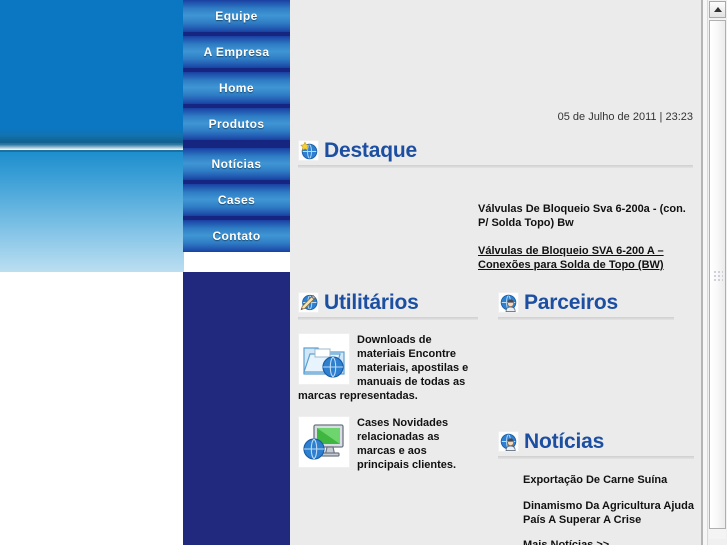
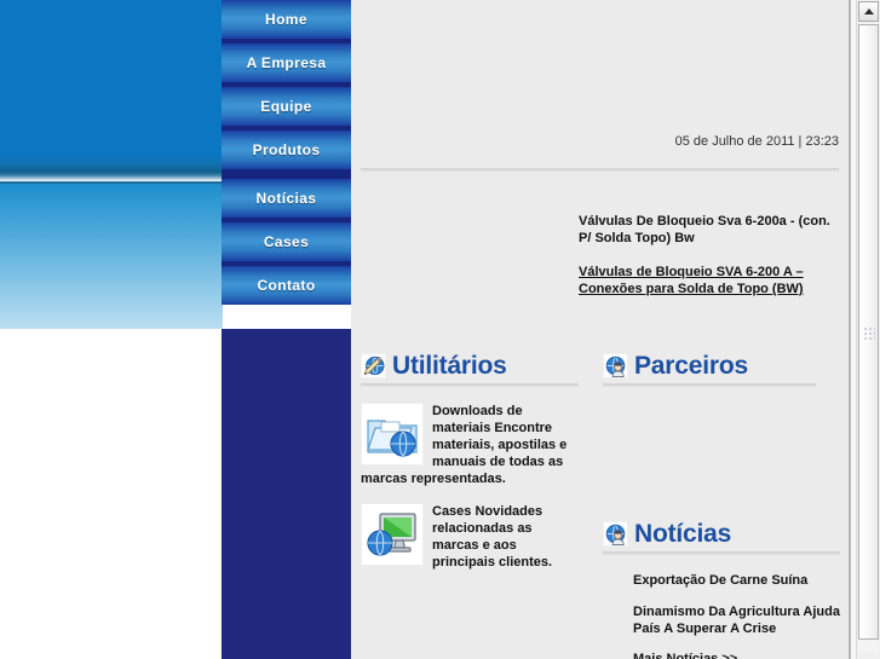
- Equipe
+ Home
  A Empresa
- Home
+ Equipe
  Produtos
  Notícias
  Cases
  Contato
  05 de Julho de 2011 | 23:23
- Destaque
  Válvulas De Bloqueio Sva 6-200a - (con. P/ Solda Topo) Bw
  Válvulas de Bloqueio SVA 6-200 A – Conexões para Solda de Topo (BW)
  Utilitários
  Downloads de materiais Encontre materiais, apostilas e manuais de todas as marcas representadas.
  Cases Novidades relacionadas as marcas e aos principais clientes.
  Parceiros
  Notícias
  Exportação De Carne Suína
  Dinamismo Da Agricultura Ajuda País A Superar A Crise
